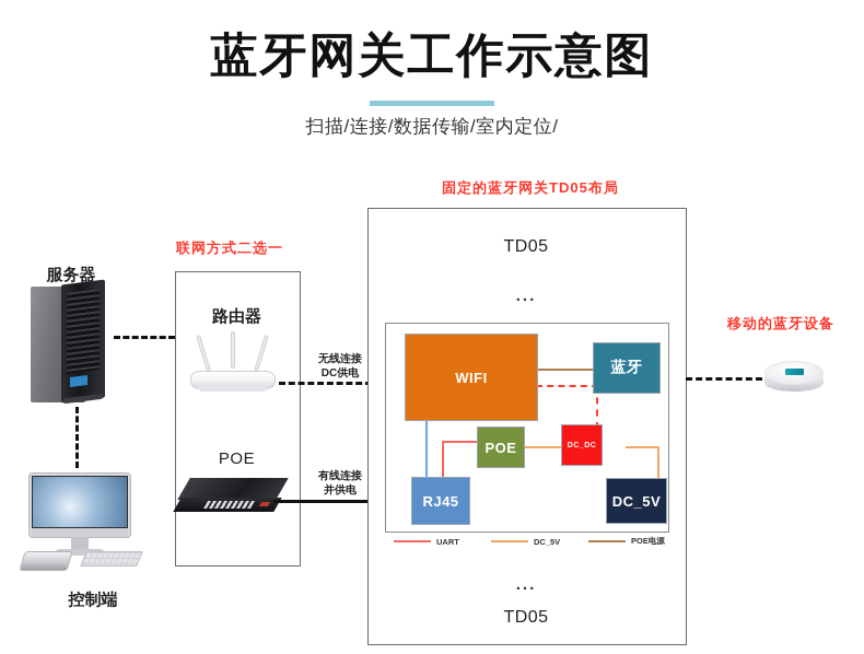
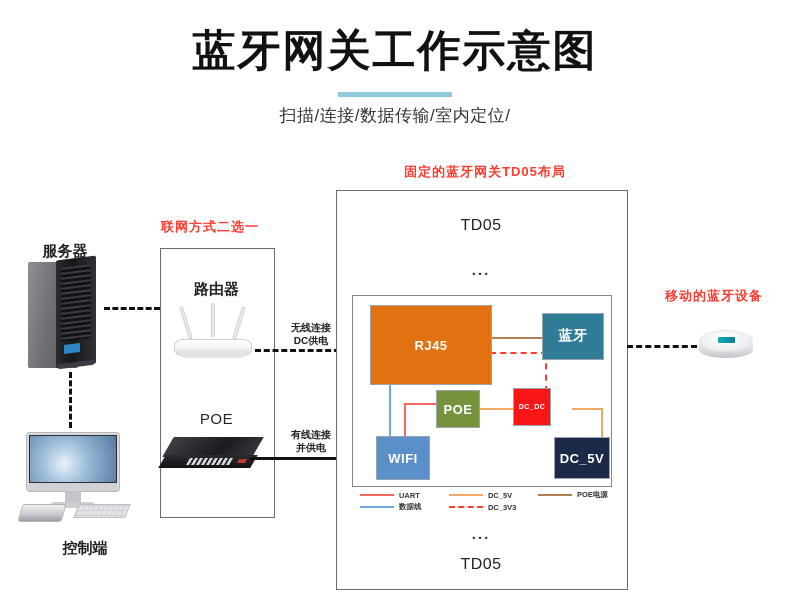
  蓝牙网关工作示意图
  扫描/连接/数据传输/室内定位/
  服务器
  控制端
  联网方式二选一
  路由器
  POE
  无线连接
  DC供电
  有线连接
  并供电
  固定的蓝牙网关TD05布局
  TD05
  ...
- WIFI
+ RJ45
  蓝牙
  POE
- RJ45
+ WIFI
  DC_5V
  UART
  DC_5V
  POE电源
+ 数据线
+ DC_3V3
  ...
  TD05
  移动的蓝牙设备
